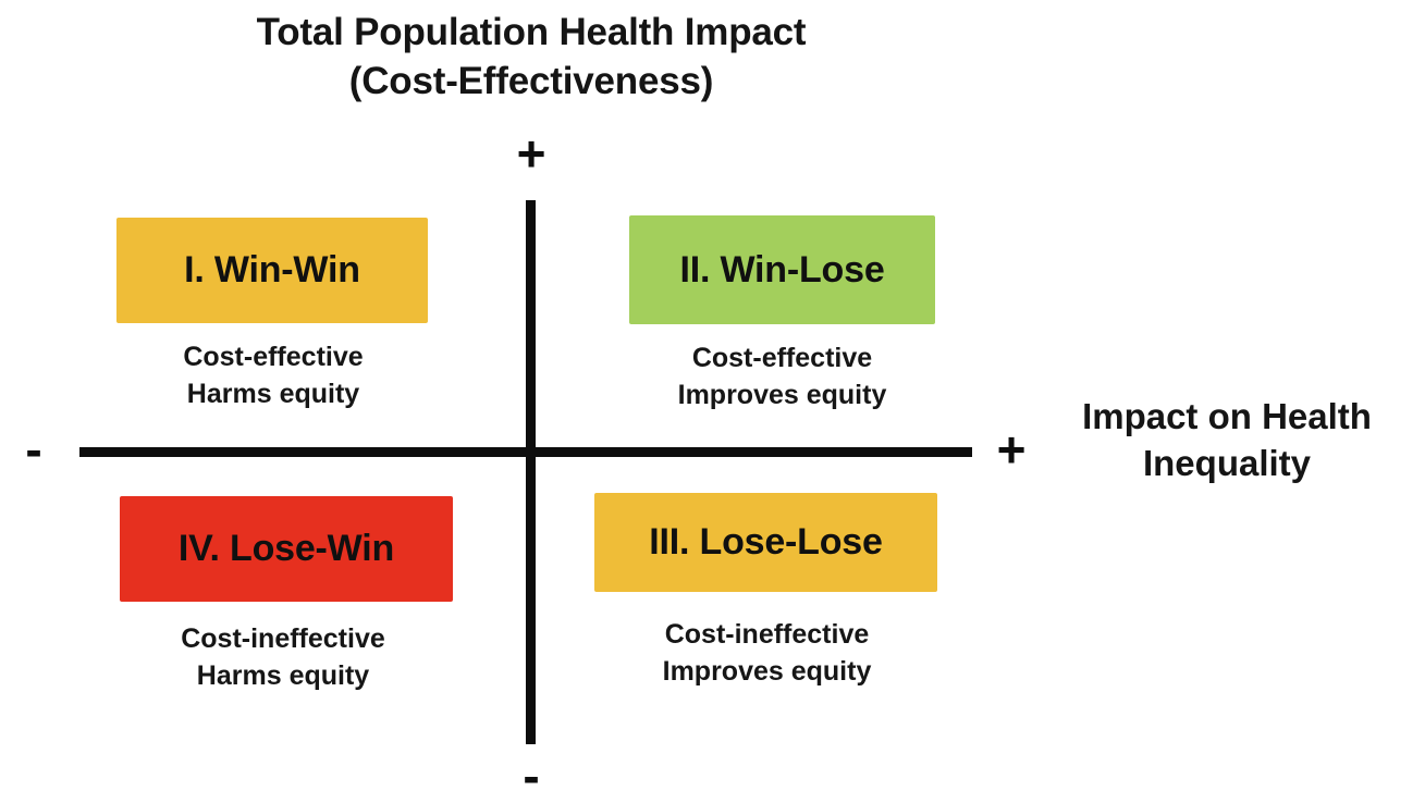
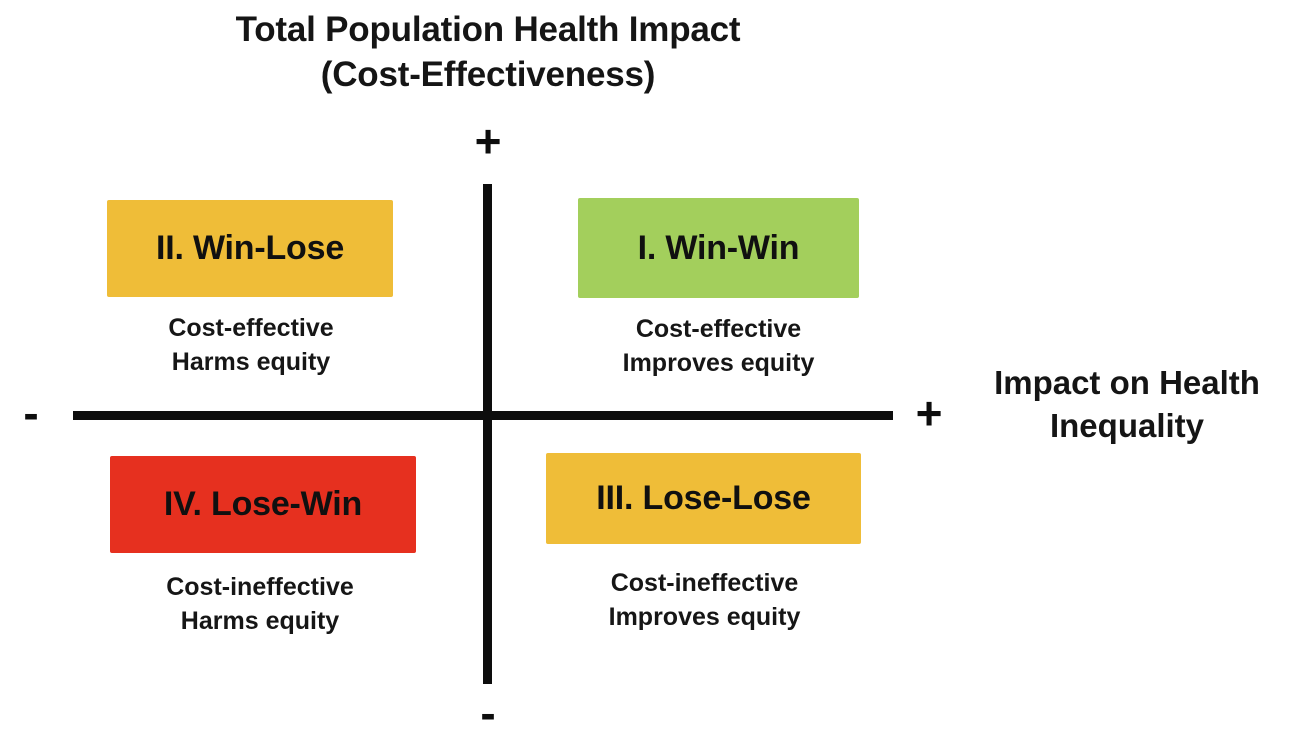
  Total Population Health Impact
  (Cost-Effectiveness)
  +
  -
  -
  +
  Impact on Health
  Inequality
- I. Win-Win
+ II. Win-Lose
  Cost-effective
  Harms equity
- II. Win-Lose
+ I. Win-Win
  Cost-effective
  Improves equity
  IV. Lose-Win
  Cost-ineffective
  Harms equity
  III. Lose-Lose
  Cost-ineffective
  Improves equity
